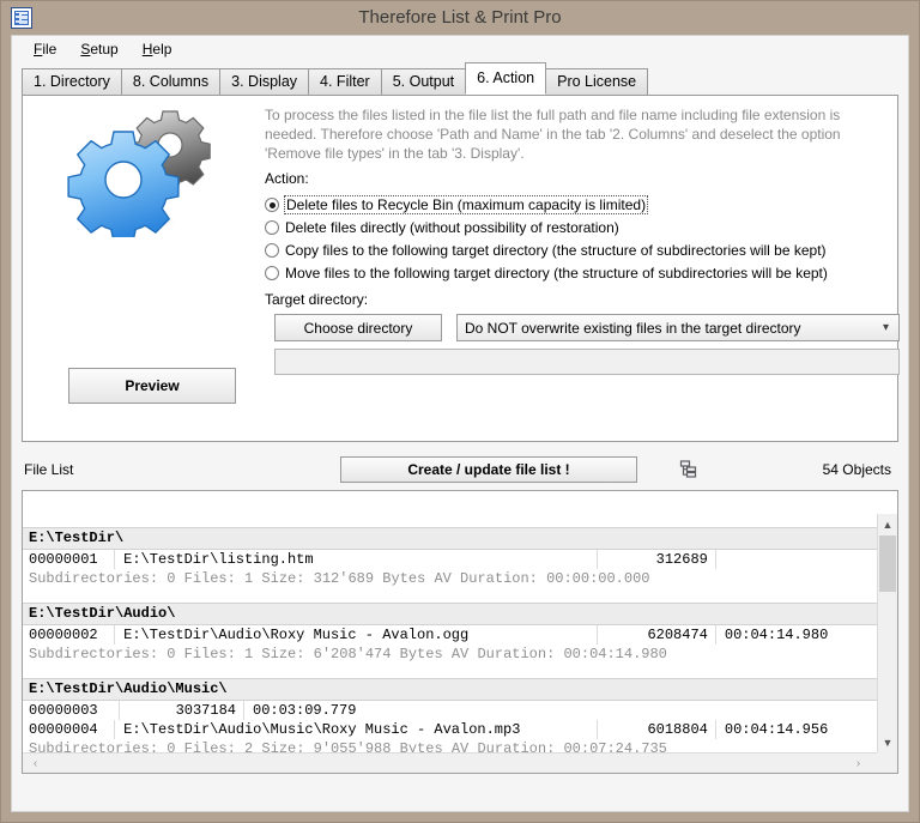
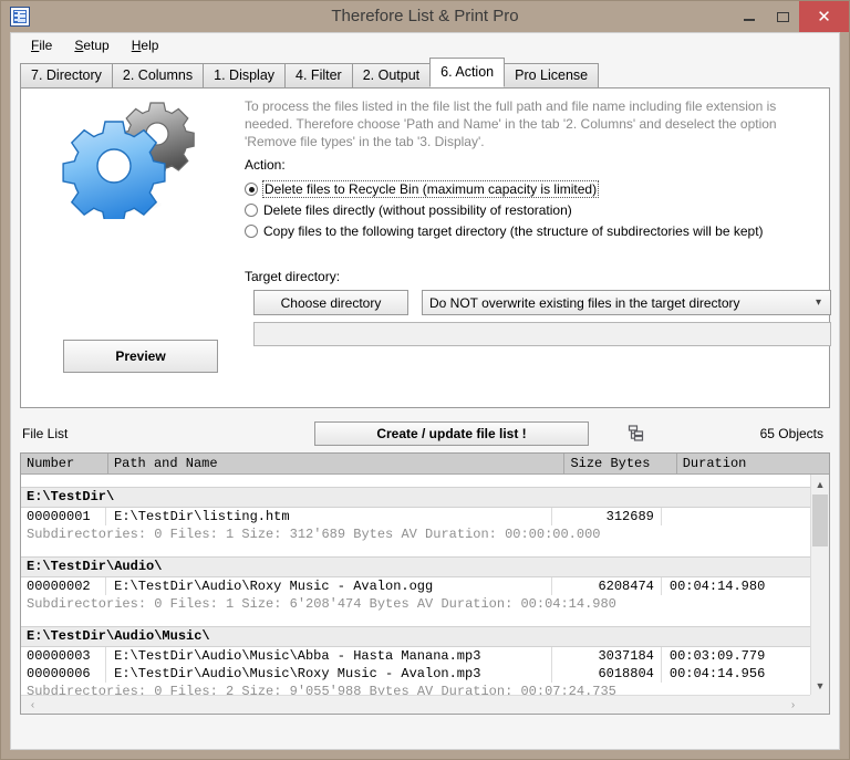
  Therefore List & Print Pro
+ ✕
  File
  Setup
  Help
- 1. Directory
+ 7. Directory
- 8. Columns
+ 2. Columns
- 3. Display
+ 1. Display
  4. Filter
- 5. Output
+ 2. Output
  6. Action
  Pro License
  To process the files listed in the file list the full path and file name including file extension is needed. Therefore choose 'Path and Name' in the tab '2. Columns' and deselect the option 'Remove file types' in the tab '3. Display'.
  Action:
  Delete files to Recycle Bin (maximum capacity is limited)
  Delete files directly (without possibility of restoration)
  Copy files to the following target directory (the structure of subdirectories will be kept)
- Move files to the following target directory (the structure of subdirectories will be kept)
  Target directory:
  Choose directory
  Do NOT overwrite existing files in the target directory
  ▾
  Preview
  File List
  Create / update file list !
- 54 Objects
+ 65 Objects
+ Number
+ Path and Name
+ Size Bytes
+ Duration
  E:\TestDir\
  00000001
  E:\TestDir\listing.htm
  312689
  Subdirectories: 0 Files: 1 Size: 312'689 Bytes AV Duration: 00:00:00.000
  E:\TestDir\Audio\
  00000002
  E:\TestDir\Audio\Roxy Music - Avalon.ogg
  6208474
  00:04:14.980
  Subdirectories: 0 Files: 1 Size: 6'208'474 Bytes AV Duration: 00:04:14.980
  E:\TestDir\Audio\Music\
  00000003
+ E:\TestDir\Audio\Music\Abba - Hasta Manana.mp3
  3037184
  00:03:09.779
- 00000004
+ 00000006
  E:\TestDir\Audio\Music\Roxy Music - Avalon.mp3
  6018804
  00:04:14.956
  Subdirectories: 0 Files: 2 Size: 9'055'988 Bytes AV Duration: 00:07:24.735
  ▲
  ▼
  ‹
  ›
